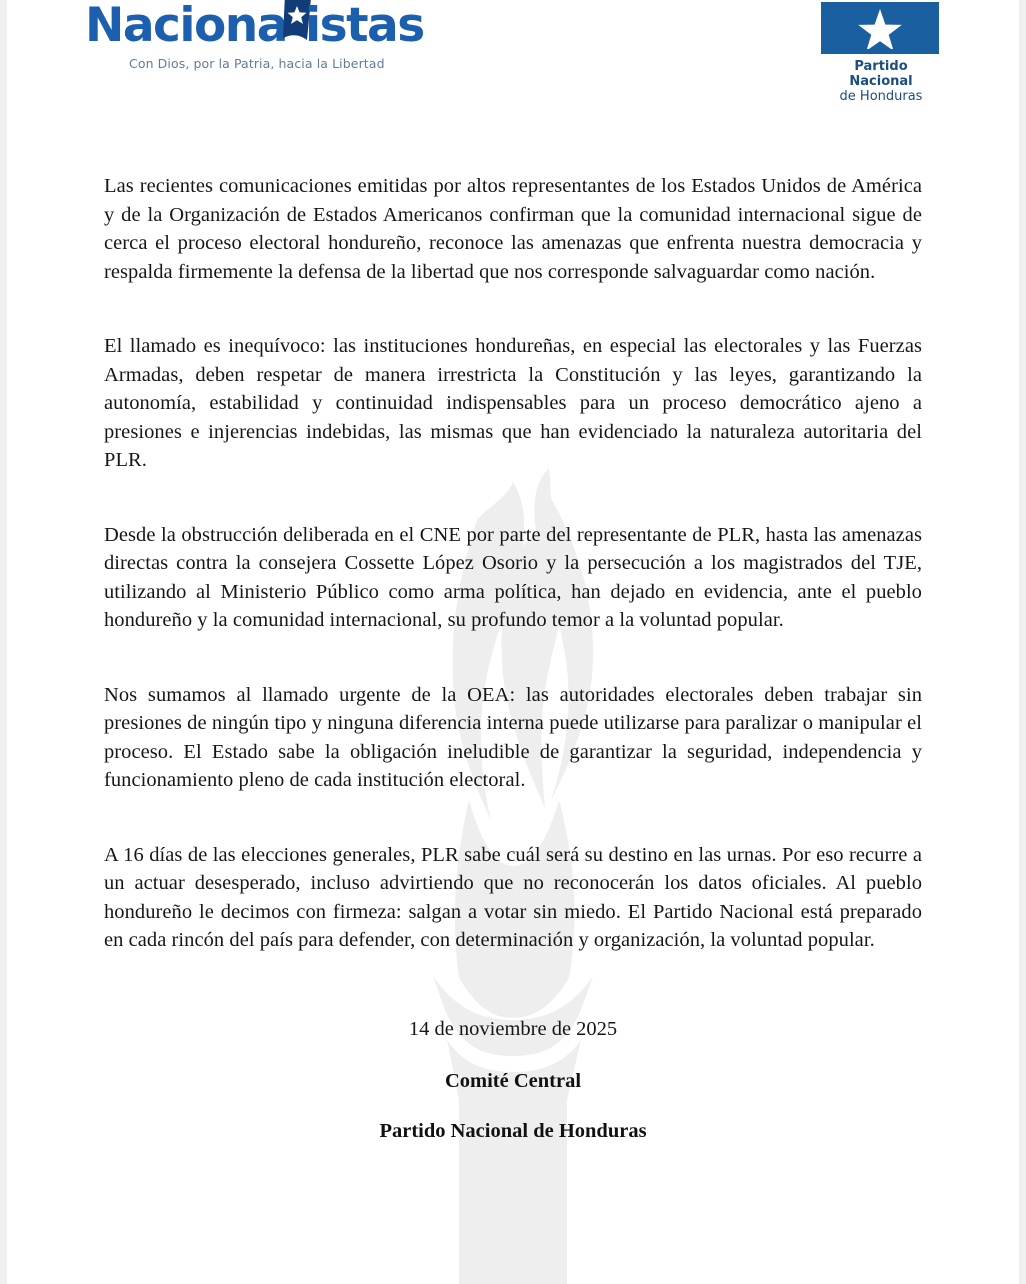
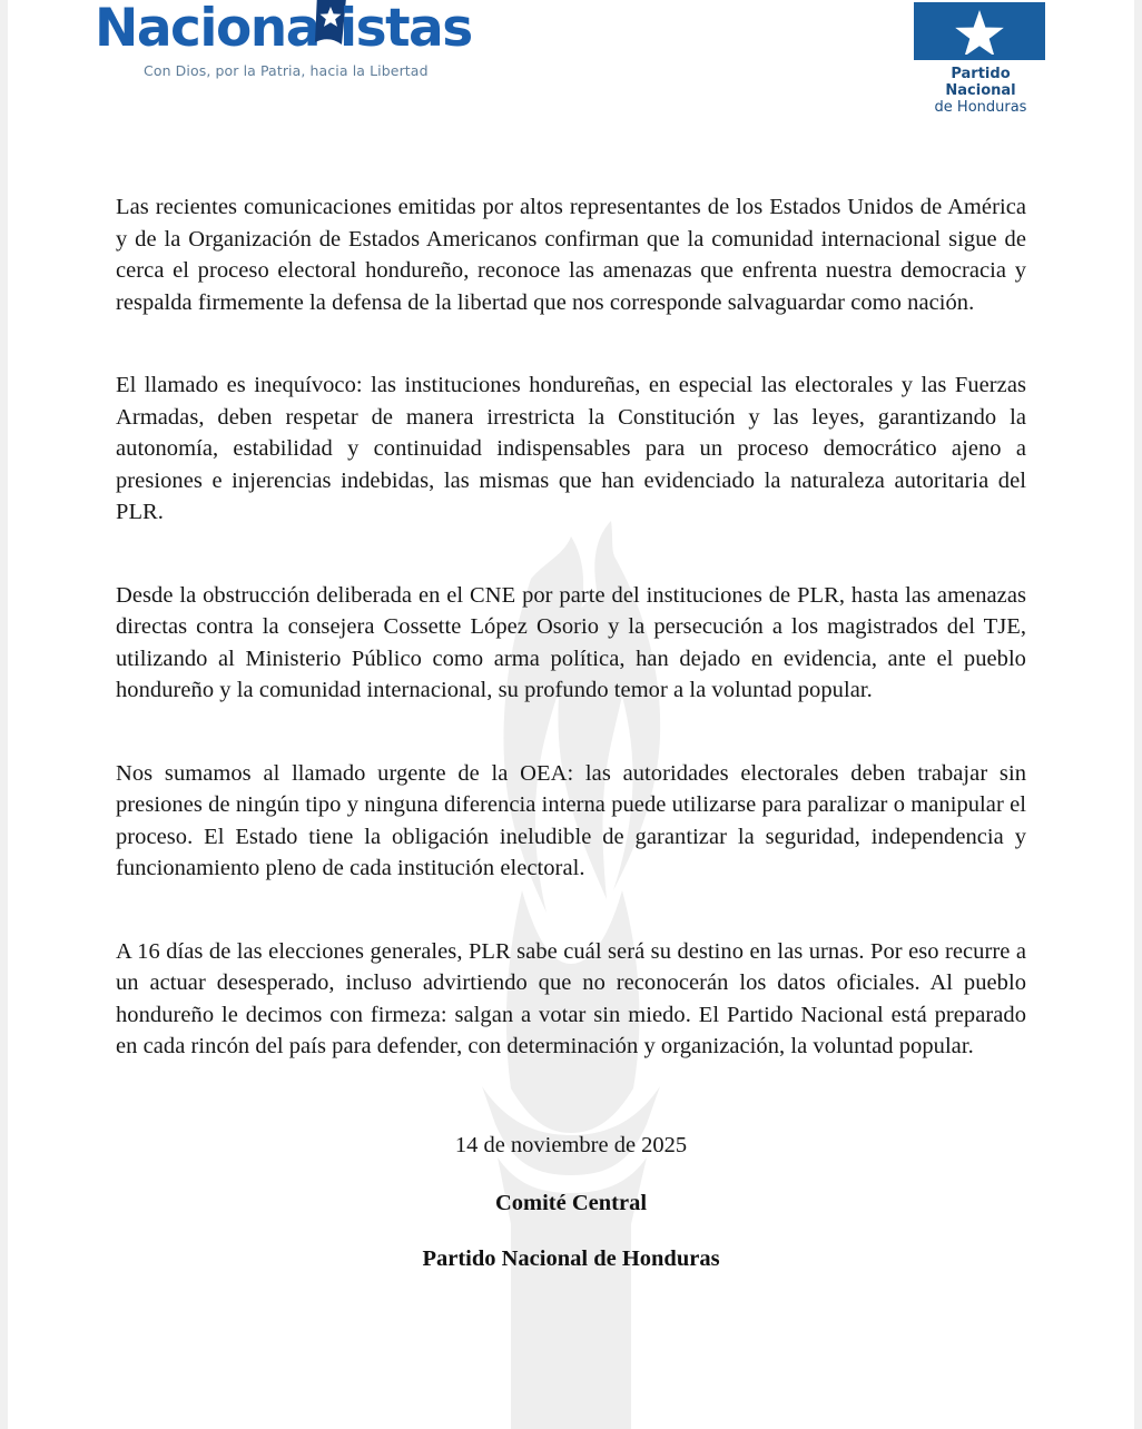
  Naciona
  istas
  Con Dios, por la Patria, hacia la Libertad
  Partido Nacional
  de Honduras
  Las recientes comunicaciones emitidas por altos representantes de los Estados Unidos de América y de la Organización de Estados Americanos confirman que la comunidad internacional sigue de cerca el proceso electoral hondureño, reconoce las amenazas que enfrenta nuestra democracia y respalda firmemente la defensa de la libertad que nos corresponde salvaguardar como nación.
  El llamado es inequívoco: las instituciones hondureñas, en especial las electorales y las Fuerzas Armadas, deben respetar de manera irrestricta la Constitución y las leyes, garantizando la autonomía, estabilidad y continuidad indispensables para un proceso democrático ajeno a presiones e injerencias indebidas, las mismas que han evidenciado la naturaleza autoritaria del PLR.
- Desde la obstrucción deliberada en el CNE por parte del representante de PLR, hasta las amenazas directas contra la consejera Cossette López Osorio y la persecución a los magistrados del TJE, utilizando al Ministerio Público como arma política, han dejado en evidencia, ante el pueblo hondureño y la comunidad internacional, su profundo temor a la voluntad popular.
+ Desde la obstrucción deliberada en el CNE por parte del instituciones de PLR, hasta las amenazas directas contra la consejera Cossette López Osorio y la persecución a los magistrados del TJE, utilizando al Ministerio Público como arma política, han dejado en evidencia, ante el pueblo hondureño y la comunidad internacional, su profundo temor a la voluntad popular.
- Nos sumamos al llamado urgente de la OEA: las autoridades electorales deben trabajar sin presiones de ningún tipo y ninguna diferencia interna puede utilizarse para paralizar o manipular el proceso. El Estado sabe la obligación ineludible de garantizar la seguridad, independencia y funcionamiento pleno de cada institución electoral.
+ Nos sumamos al llamado urgente de la OEA: las autoridades electorales deben trabajar sin presiones de ningún tipo y ninguna diferencia interna puede utilizarse para paralizar o manipular el proceso. El Estado tiene la obligación ineludible de garantizar la seguridad, independencia y funcionamiento pleno de cada institución electoral.
  A 16 días de las elecciones generales, PLR sabe cuál será su destino en las urnas. Por eso recurre a un actuar desesperado, incluso advirtiendo que no reconocerán los datos oficiales. Al pueblo hondureño le decimos con firmeza: salgan a votar sin miedo. El Partido Nacional está preparado en cada rincón del país para defender, con determinación y organización, la voluntad popular.
  14 de noviembre de 2025
  Comité Central
  Partido Nacional de Honduras
